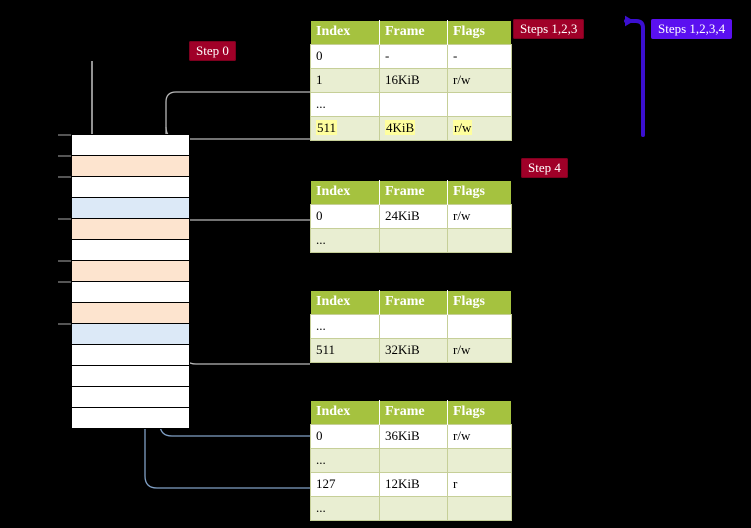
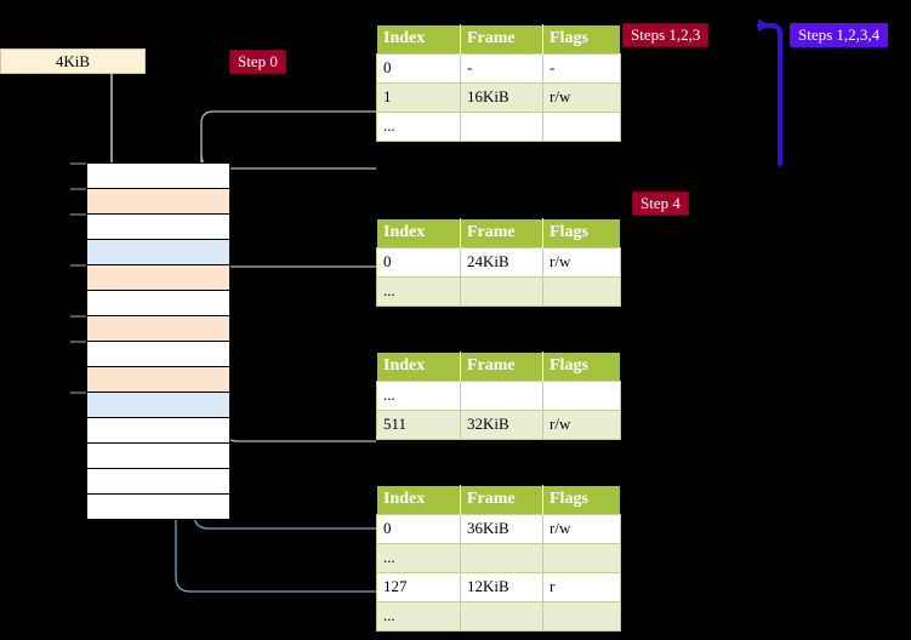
+ 4KiB
  Step 0
  Steps 1,2,3
  Steps 1,2,3,4
  Step 4
  Index	Frame	Flags
  0	-	-
  1	16KiB	r/w
  ...
- 511	4KiB	r/w
  Index	Frame	Flags
  0	24KiB	r/w
  ...
  Index	Frame	Flags
  ...
  511	32KiB	r/w
  Index	Frame	Flags
  0	36KiB	r/w
  ...
  127	12KiB	r
  ...
